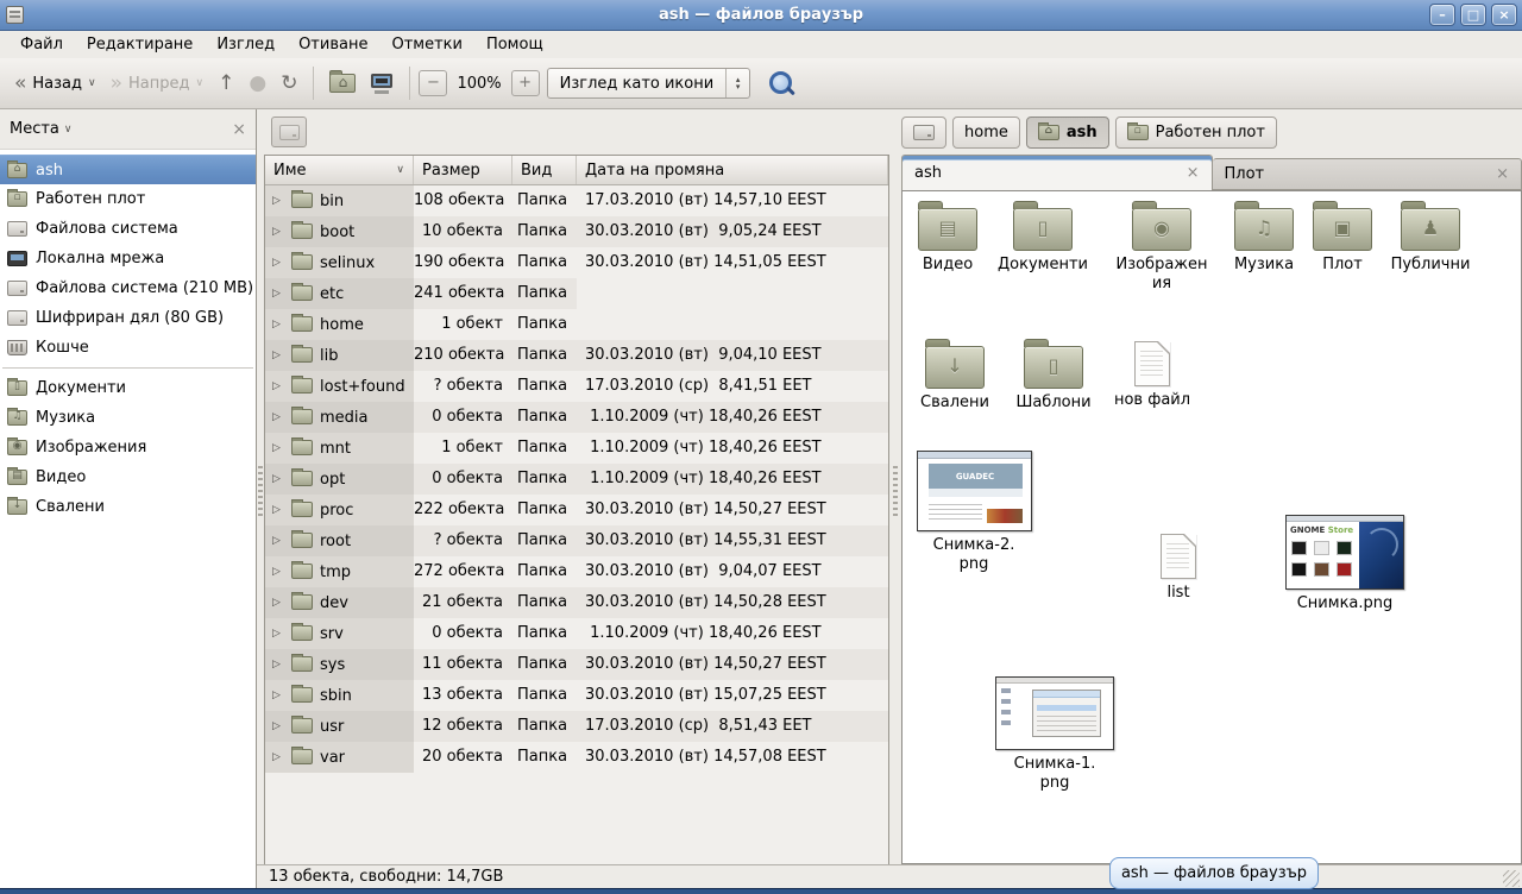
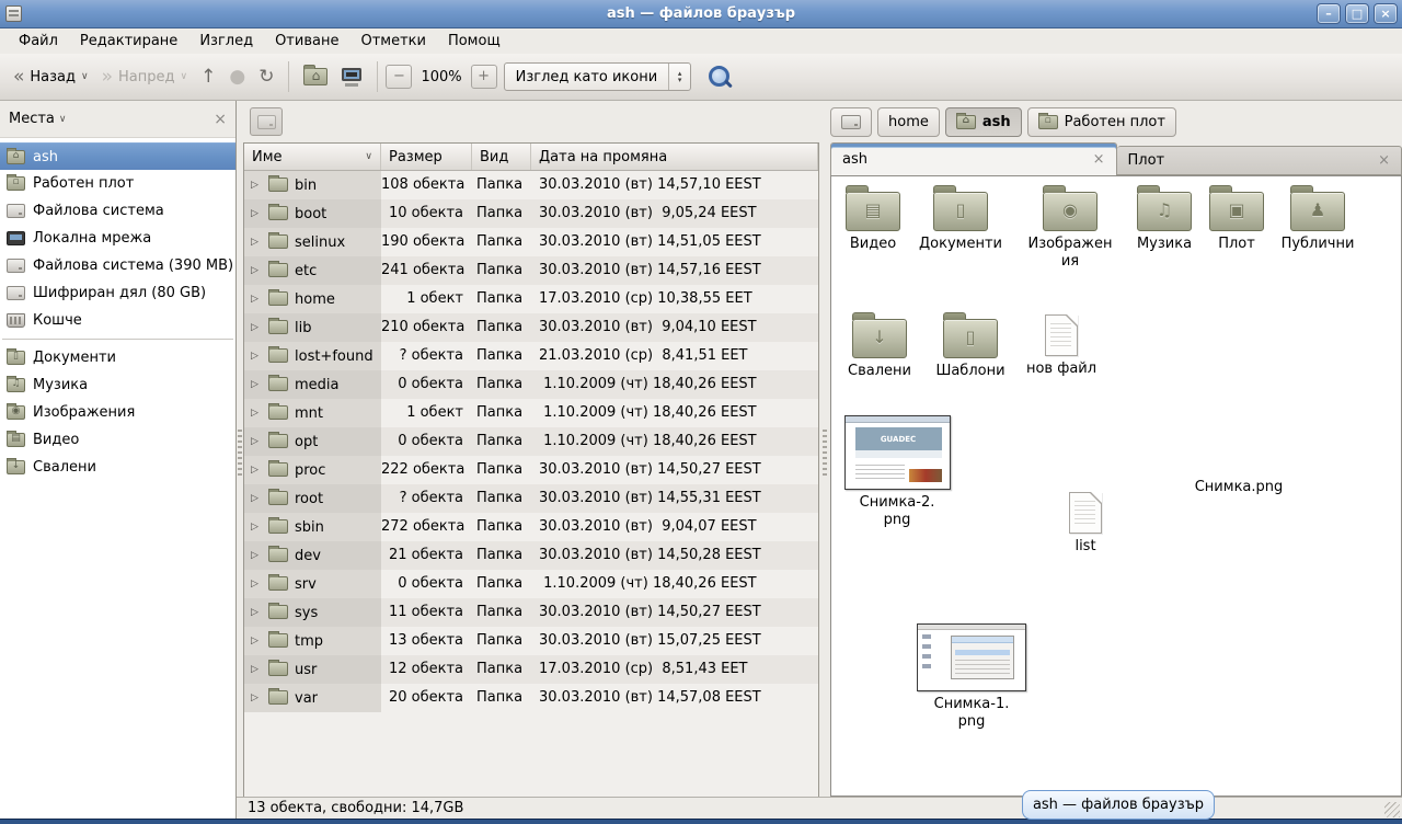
  ash — файлов браузър
  –
  □
  ×
  Файл
  Редактиране
  Изглед
  Отиване
  Отметки
  Помощ
  «
  Назад
  ∨
  »
  Напред
  ∨
  ↑
  ●
  ↻
  −
  100%
  +
  Изглед като икони
  ▴
  ▾
  Места
  ∨
  ×
  ⌂
  ash
  ▫
  Работен плот
  Файлова система
  Локална мрежа
- Файлова система (210 MB)
+ Файлова система (390 MB)
  Шифриран дял (80 GB)
  Кошче
  ▯
  Документи
  ♫
  Музика
  ◉
  Изображения
  ▤
  Видео
  ↓
  Свалени
  Име
  ∨
  Размер
  Вид
  Дата на промяна
  ▷
  bin
  108 обекта
  Папка
- 17.03.2010 (вт) 14,57,10 EEST
+ 30.03.2010 (вт) 14,57,10 EEST
  ▷
  boot
  10 обекта
  Папка
  30.03.2010 (вт) 9,05,24 EEST
  ▷
  selinux
  190 обекта
  Папка
  30.03.2010 (вт) 14,51,05 EEST
  ▷
  etc
  241 обекта
  Папка
+ 30.03.2010 (вт) 14,57,16 EEST
  ▷
  home
  1 обект
  Папка
+ 17.03.2010 (ср) 10,38,55 EET
  ▷
  lib
  210 обекта
  Папка
  30.03.2010 (вт) 9,04,10 EEST
  ▷
  lost+found
  ? обекта
  Папка
- 17.03.2010 (ср) 8,41,51 EET
+ 21.03.2010 (ср) 8,41,51 EET
  ▷
  media
  0 обекта
  Папка
  1.10.2009 (чт) 18,40,26 EEST
  ▷
  mnt
  1 обект
  Папка
  1.10.2009 (чт) 18,40,26 EEST
  ▷
  opt
  0 обекта
  Папка
  1.10.2009 (чт) 18,40,26 EEST
  ▷
  proc
  222 обекта
  Папка
  30.03.2010 (вт) 14,50,27 EEST
  ▷
  root
  ? обекта
  Папка
  30.03.2010 (вт) 14,55,31 EEST
  ▷
- tmp
+ sbin
  272 обекта
  Папка
  30.03.2010 (вт) 9,04,07 EEST
  ▷
  dev
  21 обекта
  Папка
  30.03.2010 (вт) 14,50,28 EEST
  ▷
  srv
  0 обекта
  Папка
  1.10.2009 (чт) 18,40,26 EEST
  ▷
  sys
  11 обекта
  Папка
  30.03.2010 (вт) 14,50,27 EEST
  ▷
- sbin
+ tmp
  13 обекта
  Папка
  30.03.2010 (вт) 15,07,25 EEST
  ▷
  usr
  12 обекта
  Папка
  17.03.2010 (ср) 8,51,43 EET
  ▷
  var
  20 обекта
  Папка
  30.03.2010 (вт) 14,57,08 EEST
  home
  ⌂
  ash
  ▫
  Работен плот
  ash
  ×
  Плот
  ×
  ▤
  Видео
  ▯
  Документи
  ◉
  Изображен
  ия
  ♫
  Музика
  ▣
  Плот
  ♟
  Публични
  ↓
  Свалени
  ▯
  Шаблони
  нов файл
  GUADEC
  Снимка-2.
  png
  list
- GNOME Store
  Снимка.png
  Снимка-1.
  png
  13 обекта, свободни: 14,7GB
  ash — файлов браузър
